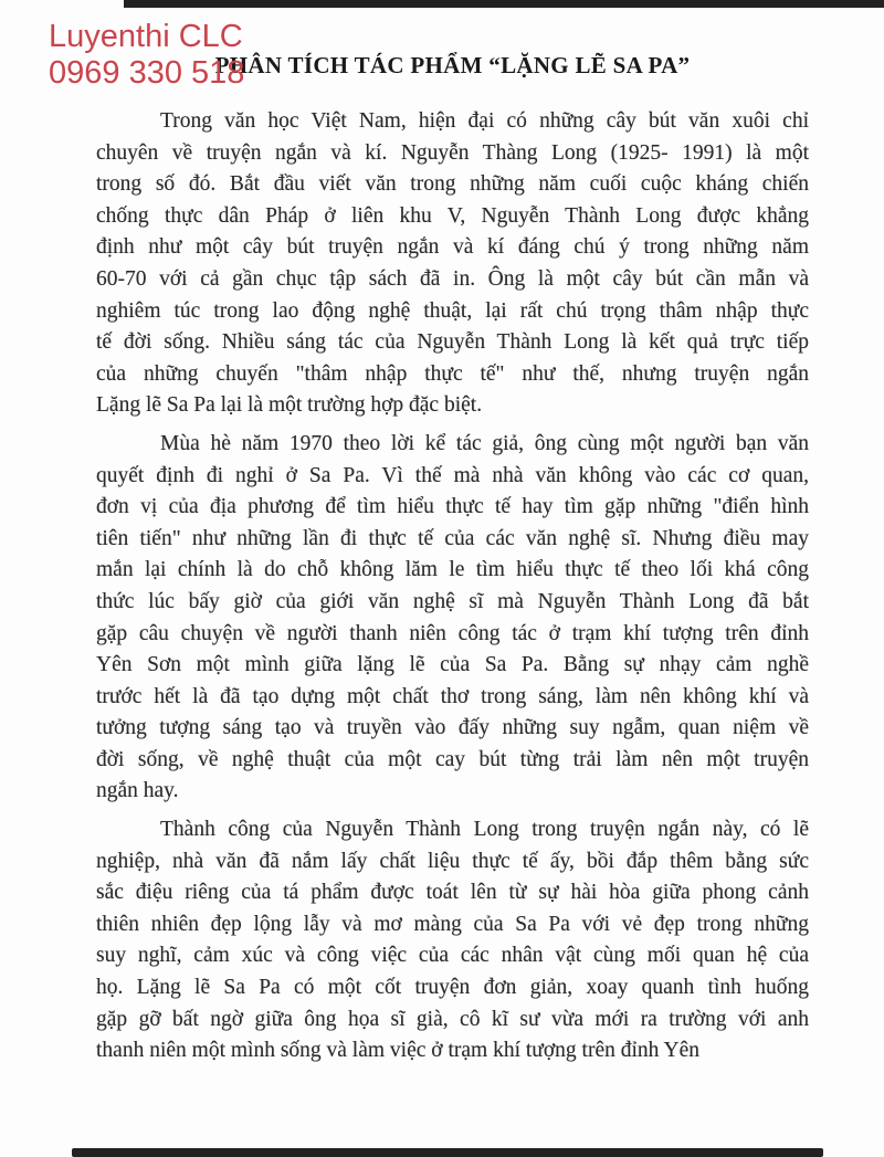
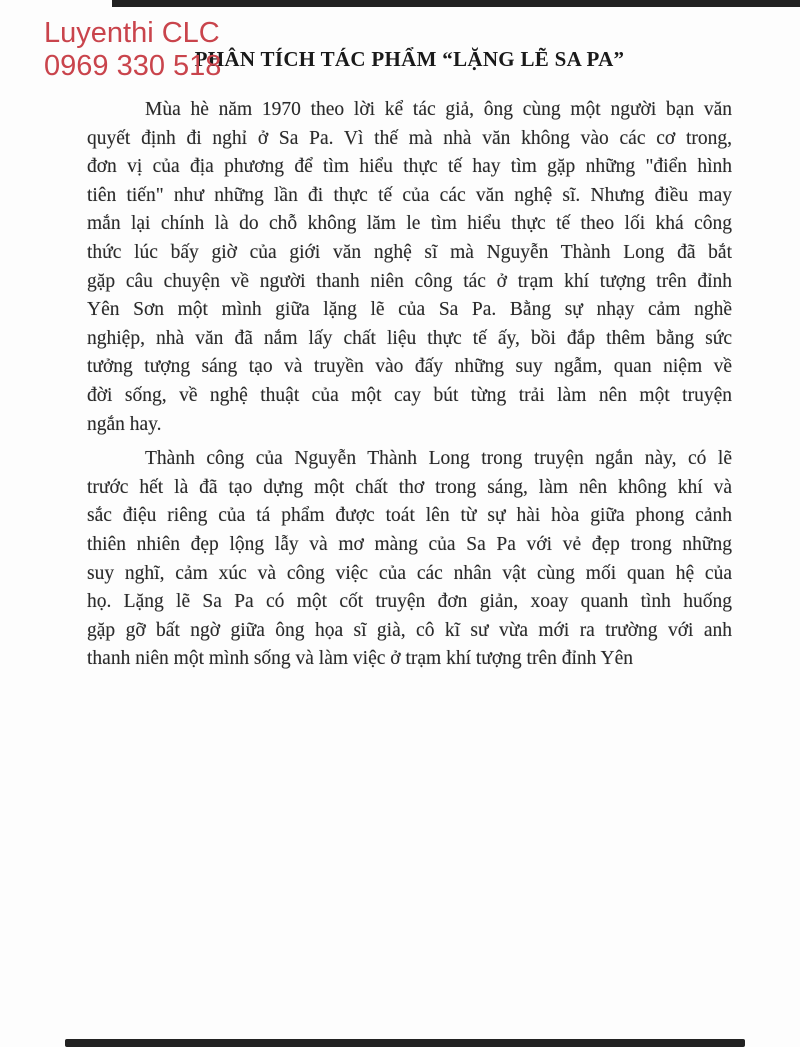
  Luyenthi CLC
  0969 330 518
  PHÂN TÍCH TÁC PHẨM “LẶNG LẼ SA PA”
- Trong văn học Việt Nam, hiện đại có những cây bút văn xuôi chỉ
- chuyên về truyện ngắn và kí. Nguyễn Thàng Long (1925- 1991) là một
- trong số đó. Bắt đầu viết văn trong những năm cuối cuộc kháng chiến
- chống thực dân Pháp ở liên khu V, Nguyễn Thành Long được khẳng
- định như một cây bút truyện ngắn và kí đáng chú ý trong những năm
- 60-70 với cả gần chục tập sách đã in. Ông là một cây bút cần mẫn và
- nghiêm túc trong lao động nghệ thuật, lại rất chú trọng thâm nhập thực
- tế đời sống. Nhiều sáng tác của Nguyễn Thành Long là kết quả trực tiếp
- của những chuyến "thâm nhập thực tế" như thế, nhưng truyện ngắn
- Lặng lẽ Sa Pa lại là một trường hợp đặc biệt.
  Mùa hè năm 1970 theo lời kể tác giả, ông cùng một người bạn văn
- quyết định đi nghỉ ở Sa Pa. Vì thế mà nhà văn không vào các cơ quan,
+ quyết định đi nghỉ ở Sa Pa. Vì thế mà nhà văn không vào các cơ trong,
  đơn vị của địa phương để tìm hiểu thực tế hay tìm gặp những "điển hình
  tiên tiến" như những lần đi thực tế của các văn nghệ sĩ. Nhưng điều may
  mắn lại chính là do chỗ không lăm le tìm hiểu thực tế theo lối khá công
  thức lúc bấy giờ của giới văn nghệ sĩ mà Nguyễn Thành Long đã bắt
  gặp câu chuyện về người thanh niên công tác ở trạm khí tượng trên đỉnh
  Yên Sơn một mình giữa lặng lẽ của Sa Pa. Bằng sự nhạy cảm nghề
- trước hết là đã tạo dựng một chất thơ trong sáng, làm nên không khí và
+ nghiệp, nhà văn đã nắm lấy chất liệu thực tế ấy, bồi đắp thêm bằng sức
  tưởng tượng sáng tạo và truyền vào đấy những suy ngẫm, quan niệm về
  đời sống, về nghệ thuật của một cay bút từng trải làm nên một truyện
  ngắn hay.
  Thành công của Nguyễn Thành Long trong truyện ngắn này, có lẽ
- nghiệp, nhà văn đã nắm lấy chất liệu thực tế ấy, bồi đắp thêm bằng sức
+ trước hết là đã tạo dựng một chất thơ trong sáng, làm nên không khí và
  sắc điệu riêng của tá phẩm được toát lên từ sự hài hòa giữa phong cảnh
  thiên nhiên đẹp lộng lẫy và mơ màng của Sa Pa với vẻ đẹp trong những
  suy nghĩ, cảm xúc và công việc của các nhân vật cùng mối quan hệ của
  họ. Lặng lẽ Sa Pa có một cốt truyện đơn giản, xoay quanh tình huống
  gặp gỡ bất ngờ giữa ông họa sĩ già, cô kĩ sư vừa mới ra trường với anh
  thanh niên một mình sống và làm việc ở trạm khí tượng trên đỉnh Yên
